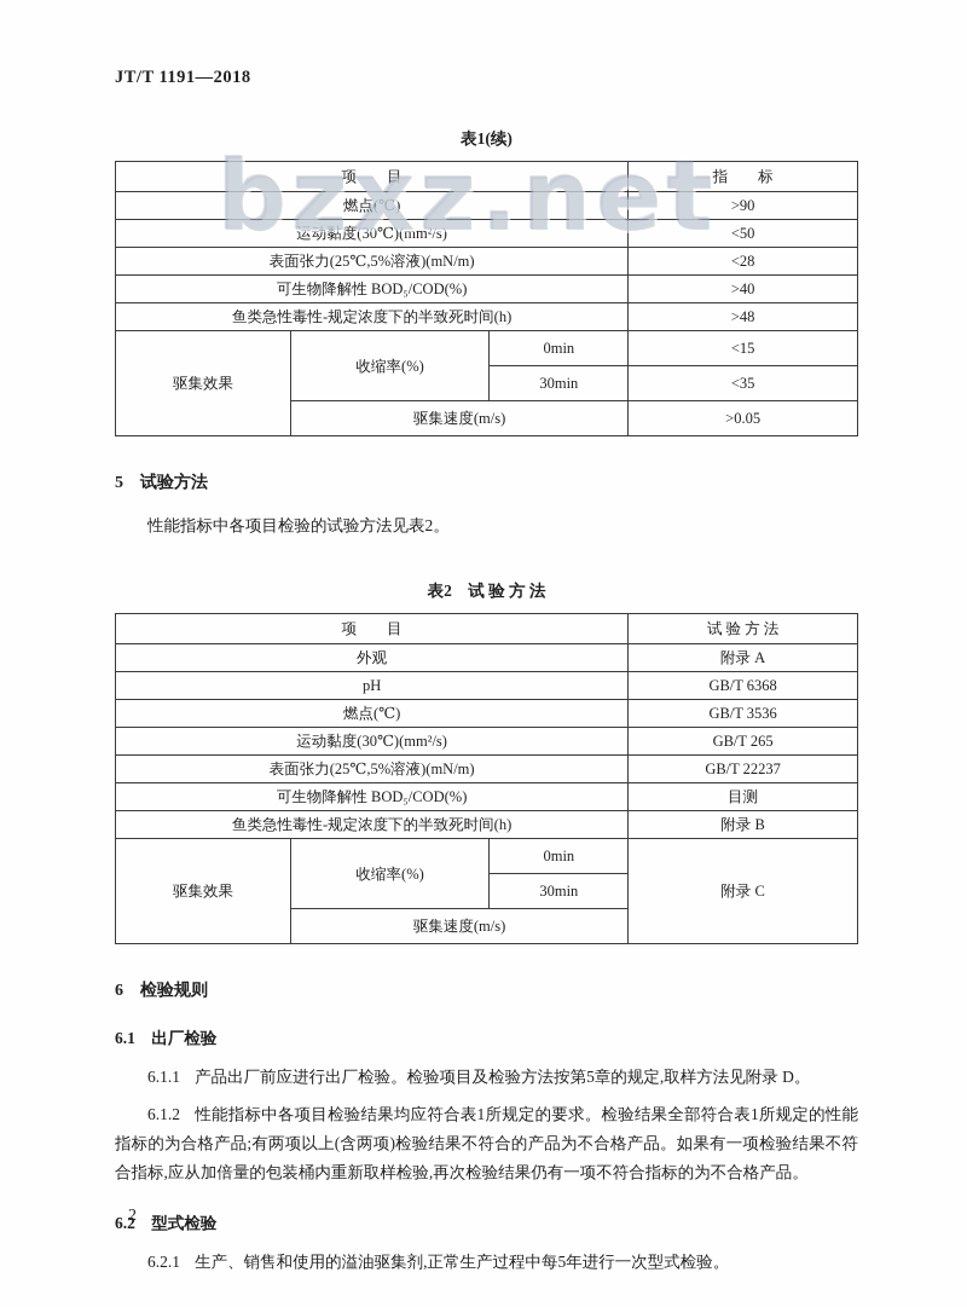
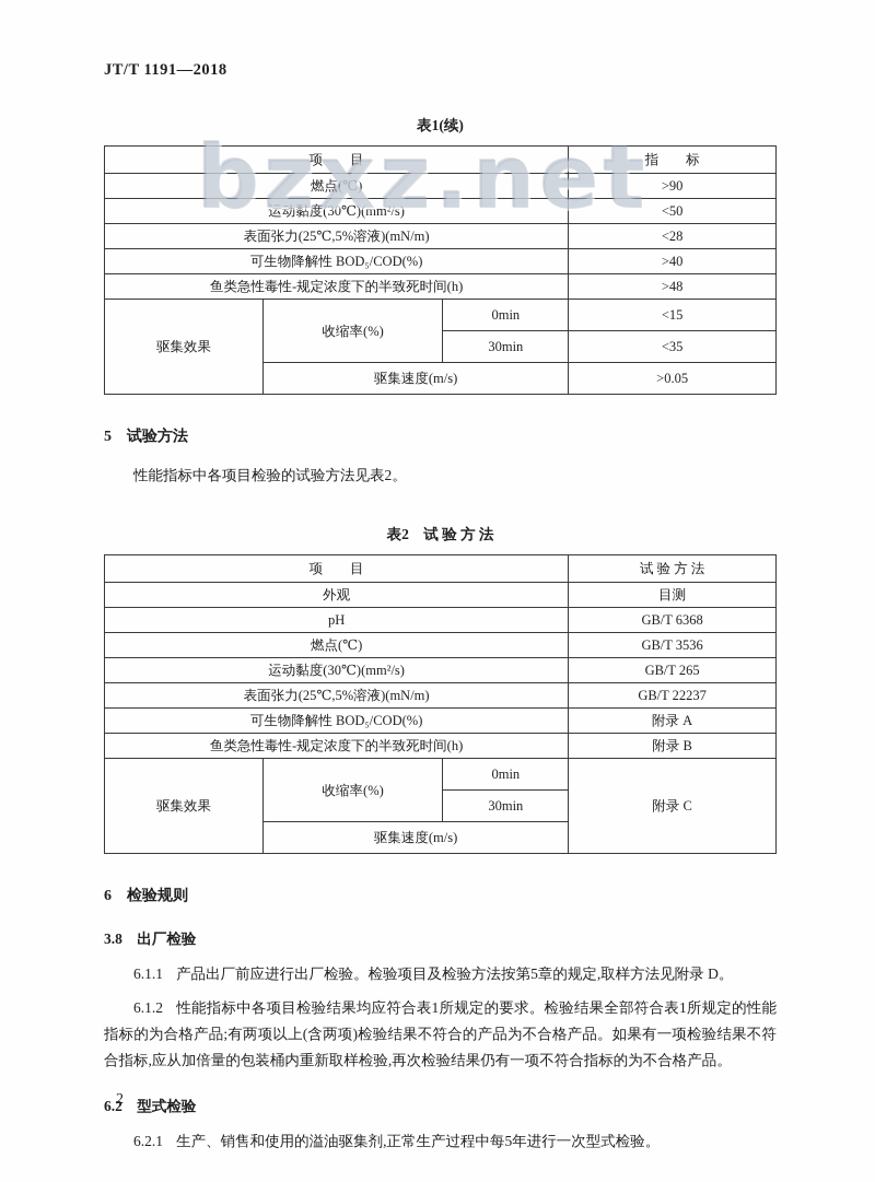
  bzxz.net
  JT/T 1191—2018
  表1(续)
  项 目	指 标
  燃点(℃)	>90
  运动黏度(30℃)(mm²/s)	<50
  表面张力(25℃,5%溶液)(mN/m)	<28
  可生物降解性 BOD₅/COD(%)	>40
  鱼类急性毒性-规定浓度下的半致死时间(h)	>48
  驱集效果	收缩率(%)	0min	<15
  30min	<35
  驱集速度(m/s)	>0.05
  5 试验方法
  性能指标中各项目检验的试验方法见表2。
  表2 试 验 方 法
  项 目	试 验 方 法
- 外观	附录 A
+ 外观	目测
  pH	GB/T 6368
  燃点(℃)	GB/T 3536
  运动黏度(30℃)(mm²/s)	GB/T 265
  表面张力(25℃,5%溶液)(mN/m)	GB/T 22237
- 可生物降解性 BOD₅/COD(%)	目测
+ 可生物降解性 BOD₅/COD(%)	附录 A
  鱼类急性毒性-规定浓度下的半致死时间(h)	附录 B
  驱集效果	收缩率(%)	0min	附录 C
  30min
  驱集速度(m/s)
  6 检验规则
- 6.1 出厂检验
+ 3.8 出厂检验
  6.1.1 产品出厂前应进行出厂检验。检验项目及检验方法按第5章的规定,取样方法见附录 D。
  6.1.2 性能指标中各项目检验结果均应符合表1所规定的要求。检验结果全部符合表1所规定的性能指标的为合格产品;有两项以上(含两项)检验结果不符合的产品为不合格产品。如果有一项检验结果不符合指标,应从加倍量的包装桶内重新取样检验,再次检验结果仍有一项不符合指标的为不合格产品。
  6.2 型式检验
  6.2.1 生产、销售和使用的溢油驱集剂,正常生产过程中每5年进行一次型式检验。
  2
